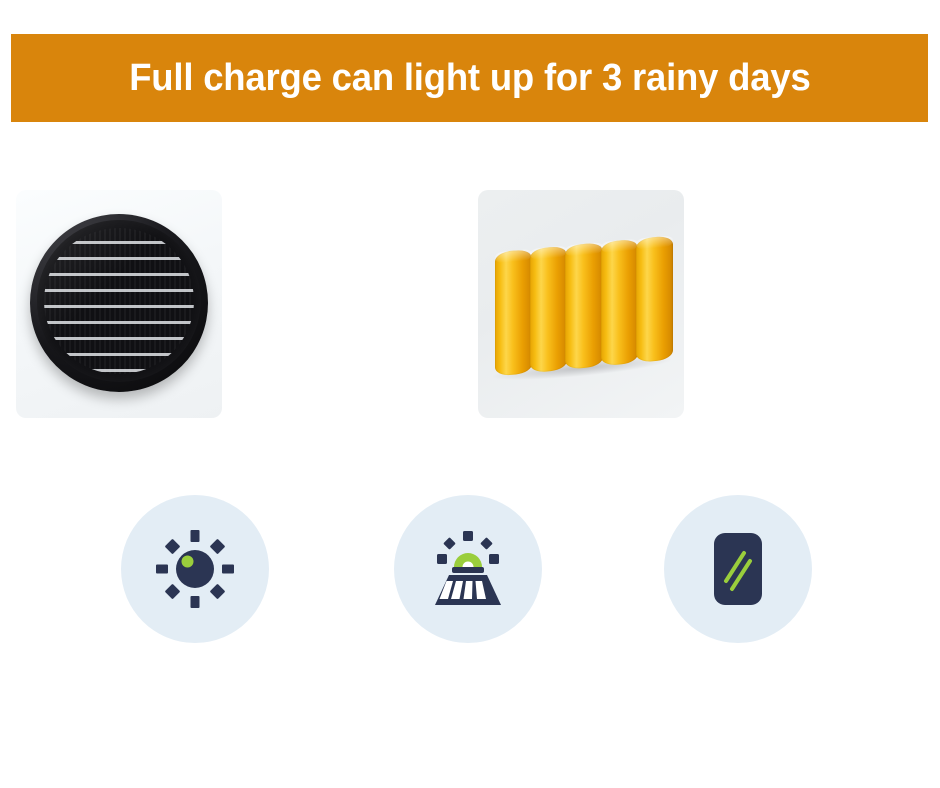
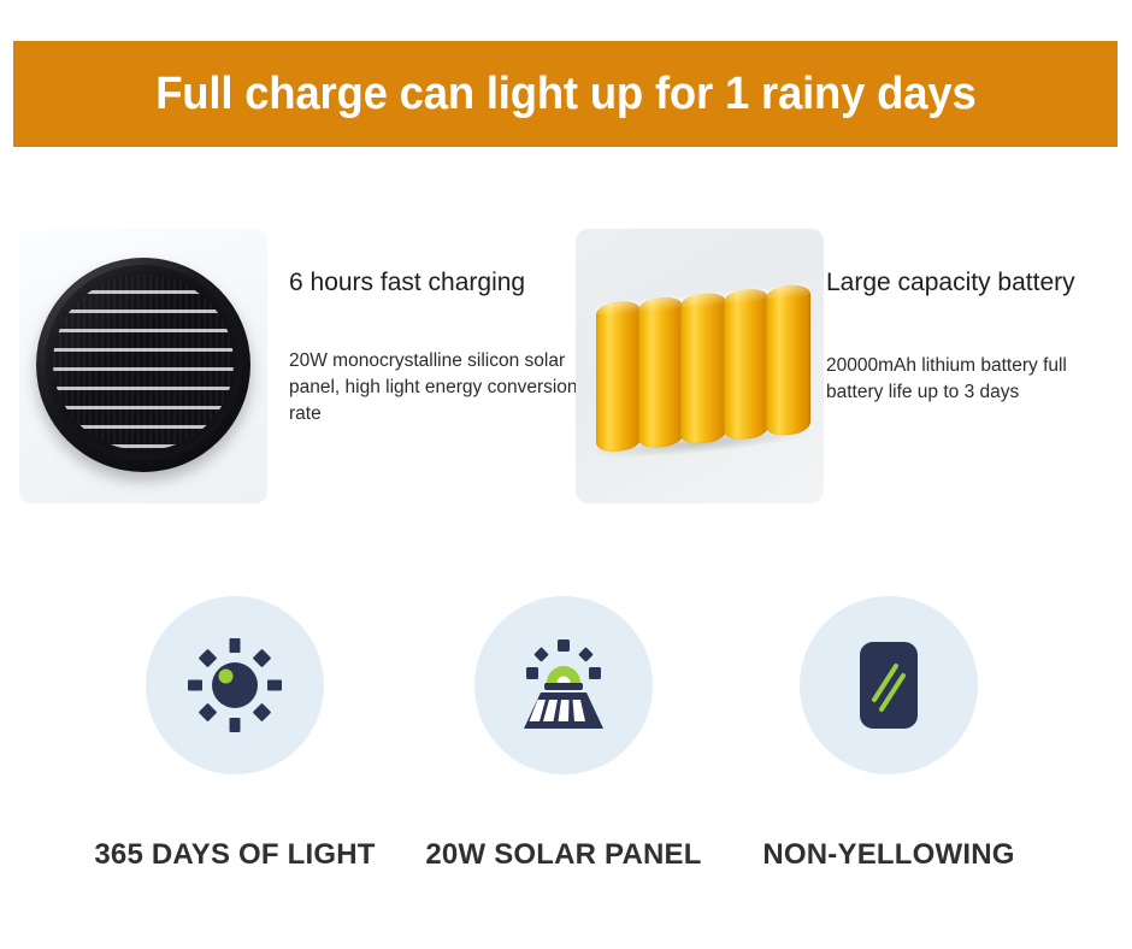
- Full charge can light up for 3 rainy days
+ Full charge can light up for 1 rainy days
+ 6 hours fast charging
+ 20W monocrystalline silicon solar panel, high light energy conversion rate
+ Large capacity battery
+ 20000mAh lithium battery full battery life up to 3 days
+ 365 DAYS OF LIGHT
+ 20W SOLAR PANEL
+ NON-YELLOWING
